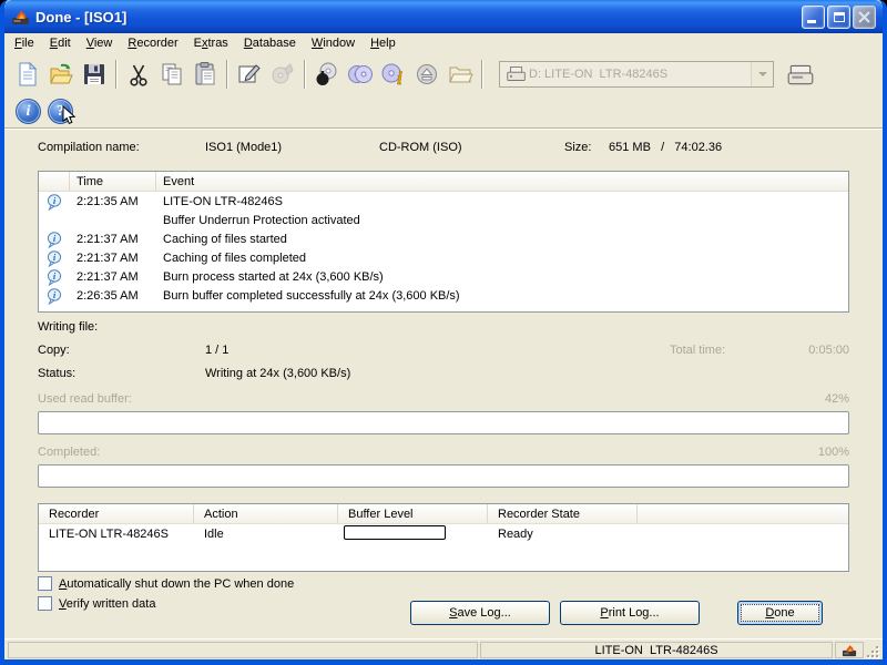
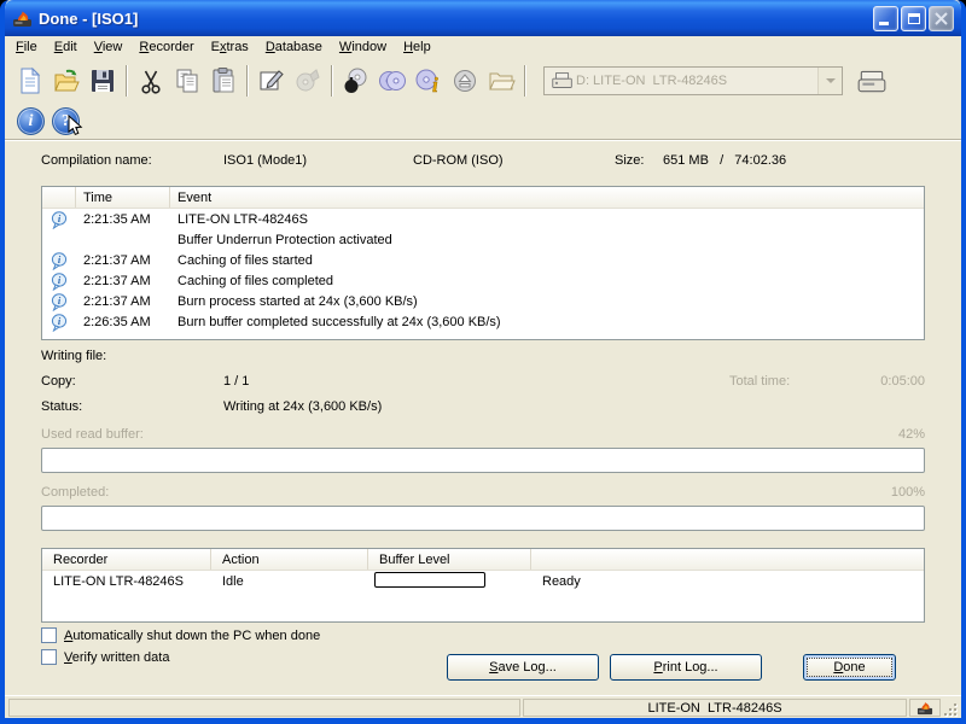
  Done - [ISO1]
  File
  Edit
  View
  Recorder
  Extras
  Database
  Window
  Help
  i
  D: LITE-ON LTR-48246S
  i
  ?
  Compilation name:
  ISO1 (Mode1)
  CD-ROM (ISO)
  Size:
  651 MB / 74:02.36
  Time
  Event
  i
  2:21:35 AM
  LITE-ON LTR-48246S
  Buffer Underrun Protection activated
  i
  2:21:37 AM
  Caching of files started
  i
  2:21:37 AM
  Caching of files completed
  i
  2:21:37 AM
  Burn process started at 24x (3,600 KB/s)
  i
  2:26:35 AM
  Burn buffer completed successfully at 24x (3,600 KB/s)
  Writing file:
  Copy:
  1 / 1
  Total time:
  0:05:00
  Status:
  Writing at 24x (3,600 KB/s)
  Used read buffer:
  42%
  Completed:
  100%
  Recorder
  Action
  Buffer Level
- Recorder State
  LITE-ON LTR-48246S
  Idle
  Ready
  Automatically shut down the PC when done
  Verify written data
  Save Log...
  Print Log...
  Done
  LITE-ON LTR-48246S
